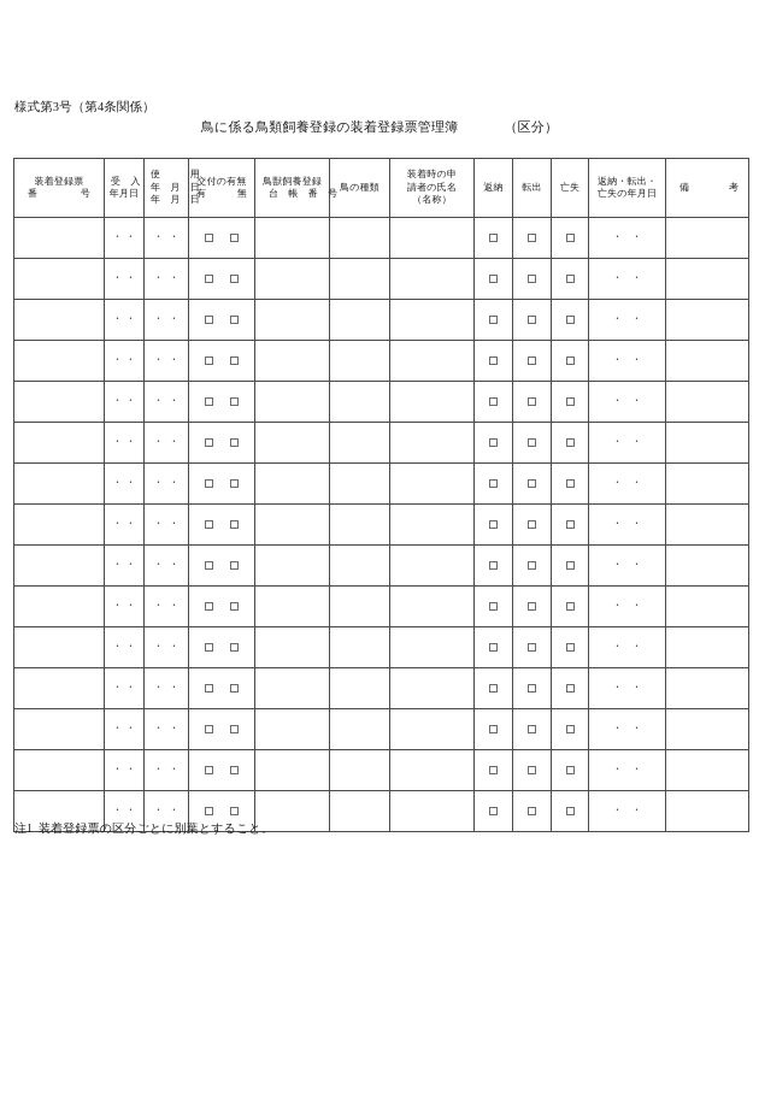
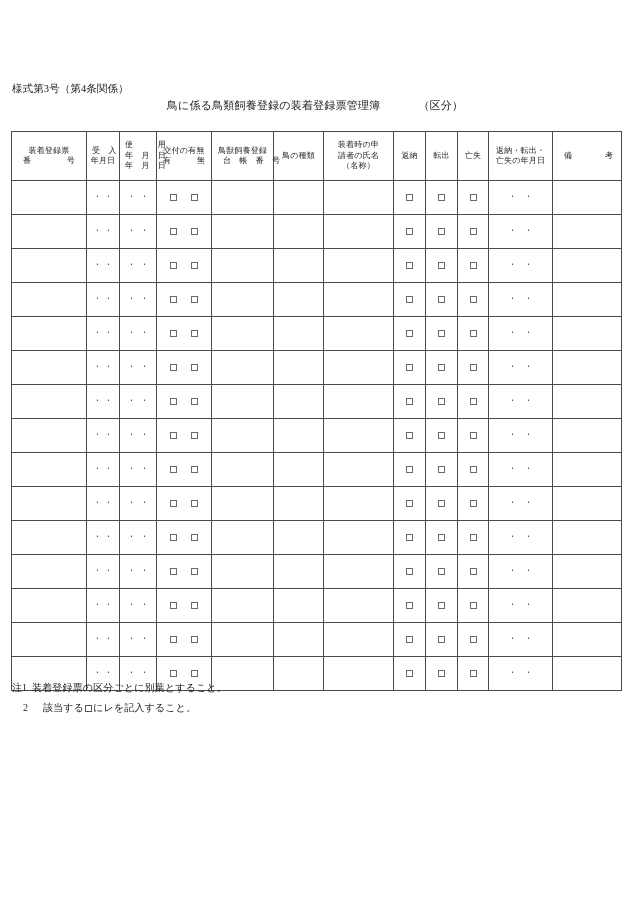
  様式第3号（第4条関係）
  鳥に係る鳥類飼養登録の装着登録票管理簿 （区分）
  装着登録票番 号	受 入年月日	使 用年 月 日年 月 日	交付の有無有 無	鳥獣飼養登録台 帳 番 号	鳥の種類	装着時の申請者の氏名（名称）	返納	転出	亡失	返納・転出・亡失の年月日	備 考
  	・ ・	・ ・								・ ・
  	・ ・	・ ・								・ ・
  	・ ・	・ ・								・ ・
  	・ ・	・ ・								・ ・
  	・ ・	・ ・								・ ・
  	・ ・	・ ・								・ ・
  	・ ・	・ ・								・ ・
  	・ ・	・ ・								・ ・
  	・ ・	・ ・								・ ・
  	・ ・	・ ・								・ ・
  	・ ・	・ ・								・ ・
  	・ ・	・ ・								・ ・
  	・ ・	・ ・								・ ・
  	・ ・	・ ・								・ ・
  	・ ・	・ ・								・ ・
  注1 装着登録票の区分ごとに別葉とすること。
+ 2 該当する にレを記入すること。
